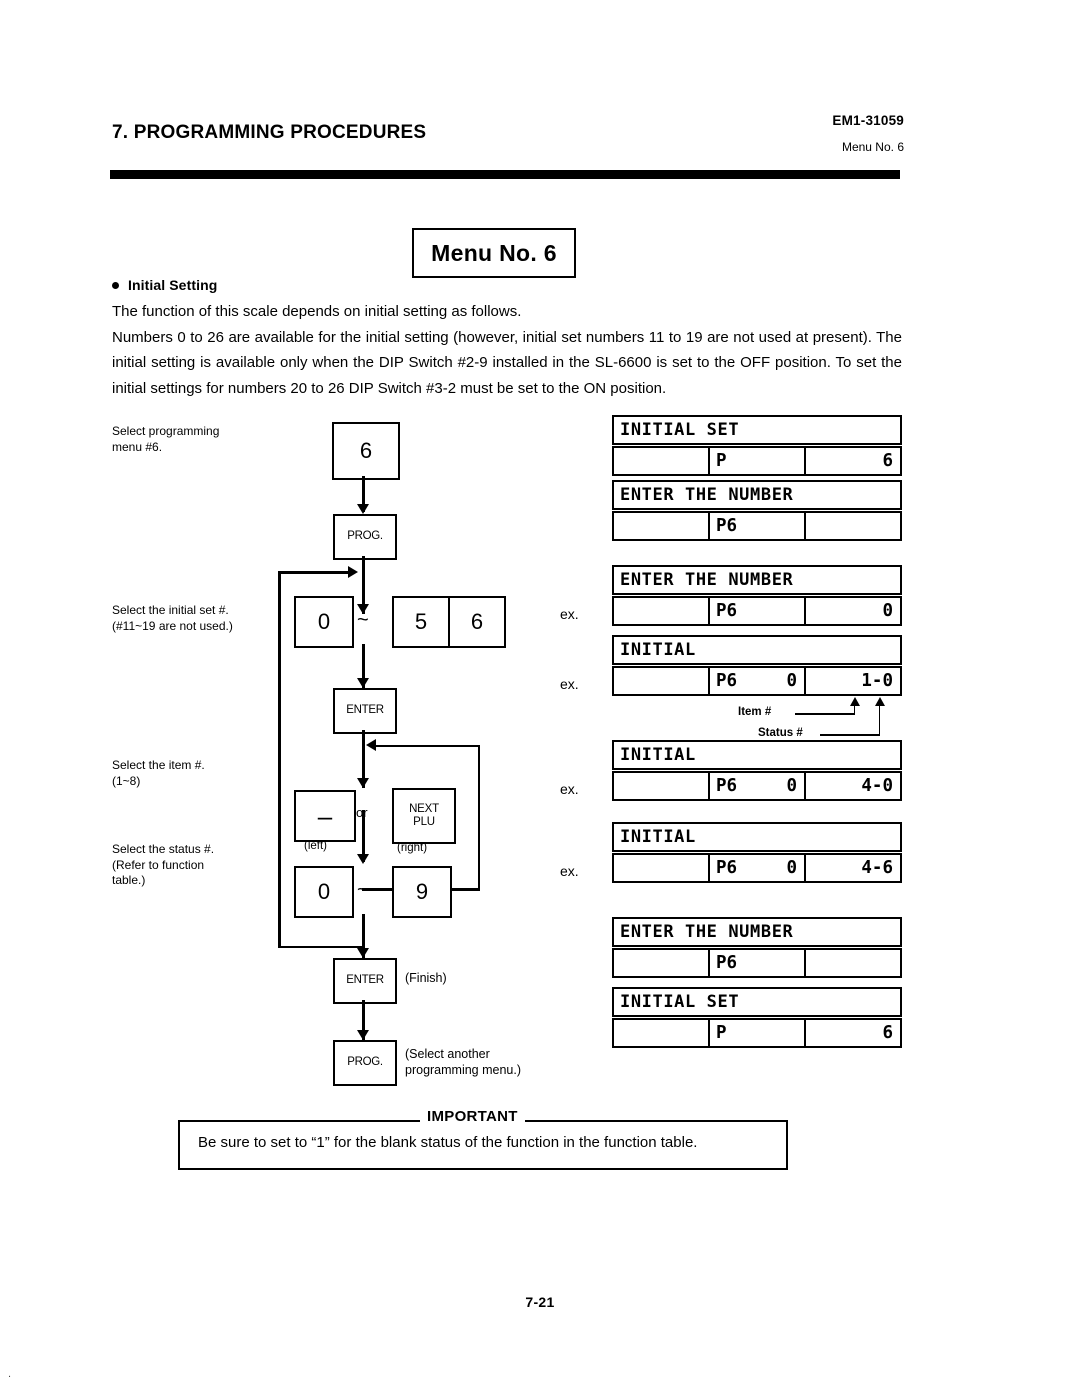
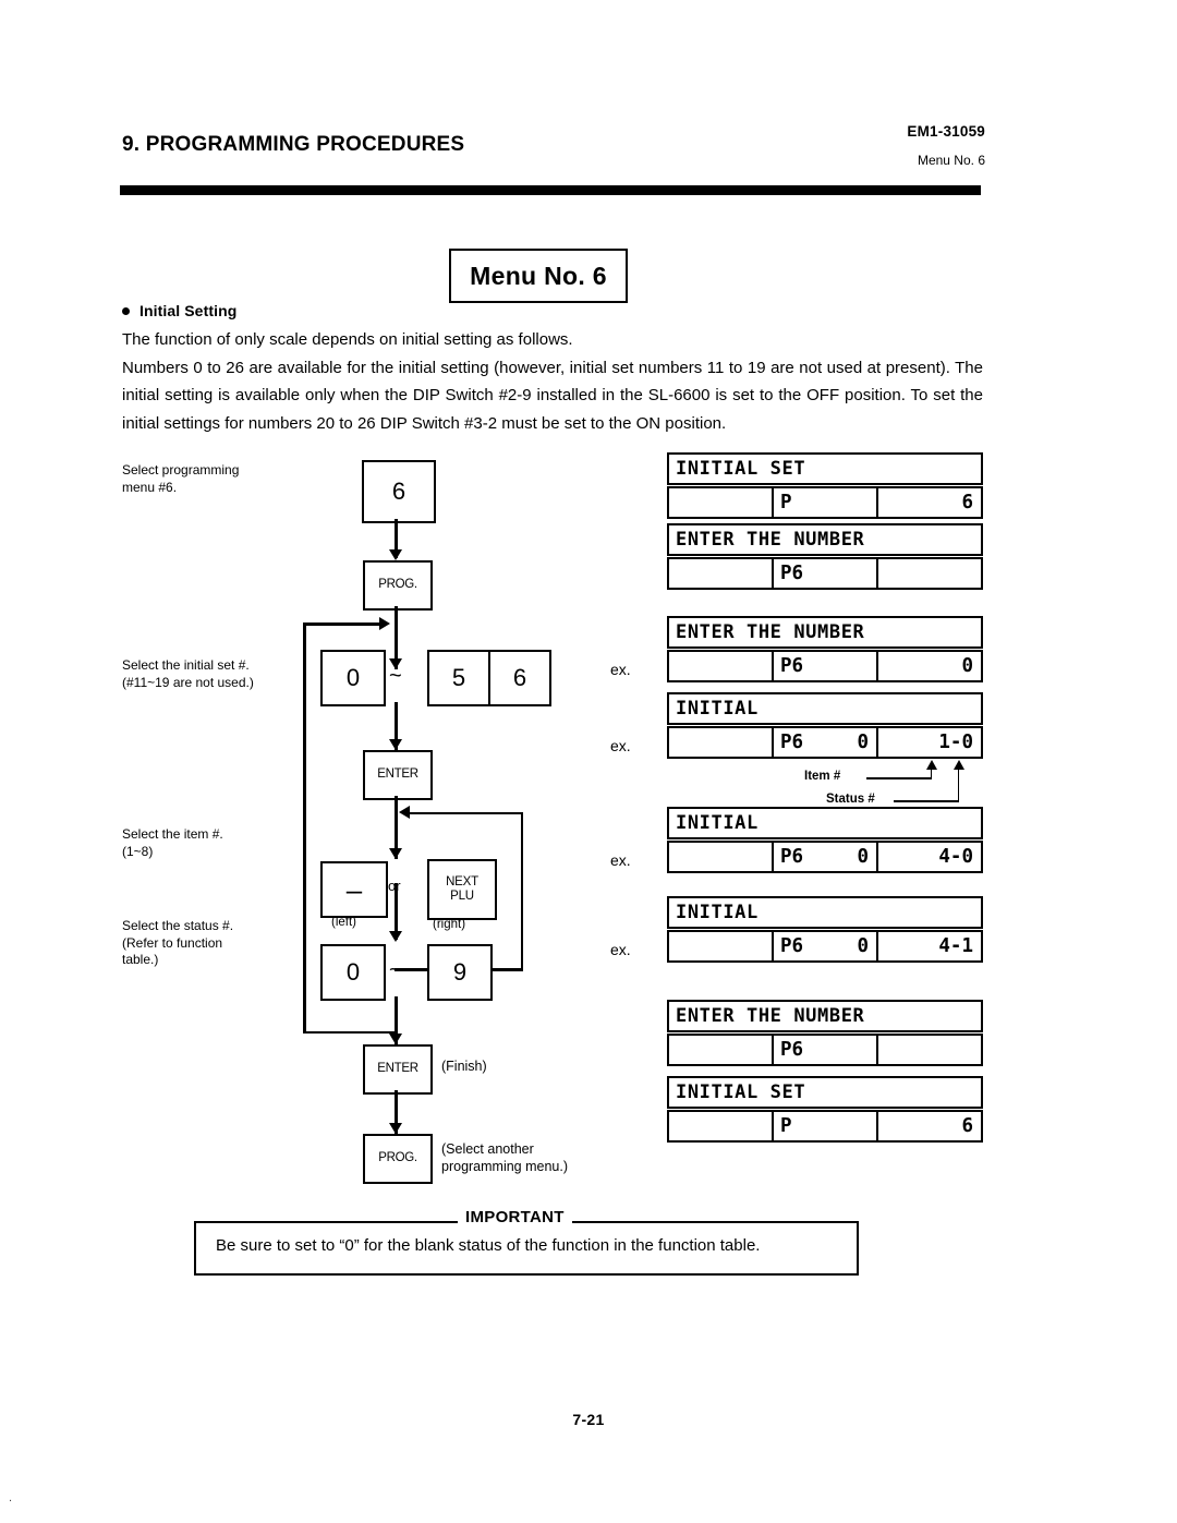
- 7. PROGRAMMING PROCEDURES
+ 9. PROGRAMMING PROCEDURES
  EM1-31059
  Menu No. 6
  Menu No. 6
  Initial Setting
- The function of this scale depends on initial setting as follows.
+ The function of only scale depends on initial setting as follows.
  Numbers 0 to 26 are available for the initial setting (however, initial set numbers 11 to 19 are not used at present). The initial setting is available only when the DIP Switch #2-9 installed in the SL-6600 is set to the OFF position. To set the initial settings for numbers 20 to 26 DIP Switch #3-2 must be set to the ON position.
  Select programming
  menu #6.
  Select the initial set #.
  (#11~19 are not used.)
  Select the item #.
  (1~8)
  Select the status #.
  (Refer to function
  table.)
  6
  PROG.
  0
  ~
  5
  6
  ENTER
  –
  (left)
  or
  NEXT
  PLU
  (right)
  0
  ~
  9
  ENTER
  (Finish)
  PROG.
  (Select another
  programming menu.)
  INITIAL SET
  P
  6
  ENTER THE NUMBER
  P6
  ENTER THE NUMBER
  ex.
  P6
  0
  INITIAL
  ex.
  P6
  0
  1-0
  Item #
  Status #
  INITIAL
  ex.
  P6
  0
  4-0
  INITIAL
  ex.
  P6
  0
- 4-6
+ 4-1
  ENTER THE NUMBER
  P6
  INITIAL SET
  P
  6
  IMPORTANT
- Be sure to set to “1” for the blank status of the function in the function table.
+ Be sure to set to “0” for the blank status of the function in the function table.
  7-21
  .
